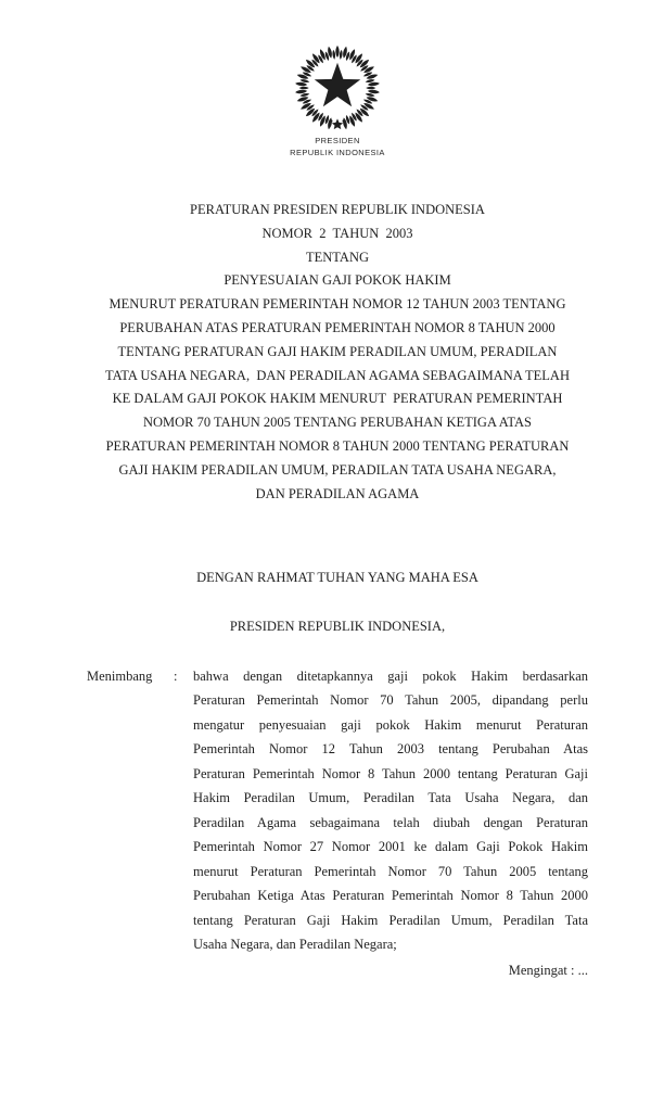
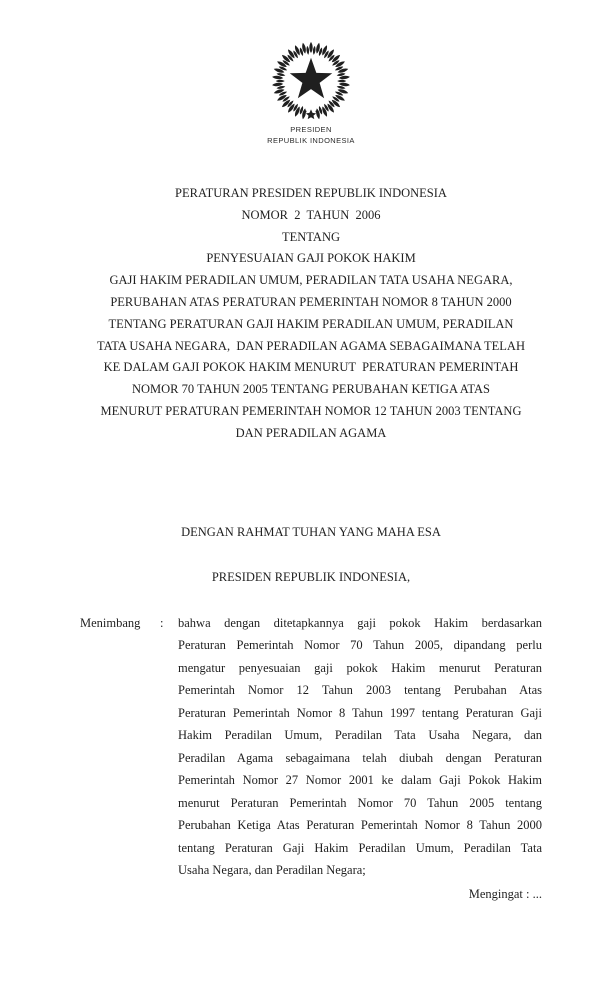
  PRESIDEN
  REPUBLIK INDONESIA
  PERATURAN PRESIDEN REPUBLIK INDONESIA
- NOMOR 2 TAHUN 2003
+ NOMOR 2 TAHUN 2006
  TENTANG
  PENYESUAIAN GAJI POKOK HAKIM
- MENURUT PERATURAN PEMERINTAH NOMOR 12 TAHUN 2003 TENTANG
+ GAJI HAKIM PERADILAN UMUM, PERADILAN TATA USAHA NEGARA,
  PERUBAHAN ATAS PERATURAN PEMERINTAH NOMOR 8 TAHUN 2000
  TENTANG PERATURAN GAJI HAKIM PERADILAN UMUM, PERADILAN
  TATA USAHA NEGARA, DAN PERADILAN AGAMA SEBAGAIMANA TELAH
  KE DALAM GAJI POKOK HAKIM MENURUT PERATURAN PEMERINTAH
  NOMOR 70 TAHUN 2005 TENTANG PERUBAHAN KETIGA ATAS
- PERATURAN PEMERINTAH NOMOR 8 TAHUN 2000 TENTANG PERATURAN
- GAJI HAKIM PERADILAN UMUM, PERADILAN TATA USAHA NEGARA,
+ MENURUT PERATURAN PEMERINTAH NOMOR 12 TAHUN 2003 TENTANG
  DAN PERADILAN AGAMA
  DENGAN RAHMAT TUHAN YANG MAHA ESA
  PRESIDEN REPUBLIK INDONESIA,
  Menimbang
  :
  bahwa dengan ditetapkannya gaji pokok Hakim berdasarkan
  Peraturan Pemerintah Nomor 70 Tahun 2005, dipandang perlu
  mengatur penyesuaian gaji pokok Hakim menurut Peraturan
  Pemerintah Nomor 12 Tahun 2003 tentang Perubahan Atas
- Peraturan Pemerintah Nomor 8 Tahun 2000 tentang Peraturan Gaji
+ Peraturan Pemerintah Nomor 8 Tahun 1997 tentang Peraturan Gaji
  Hakim Peradilan Umum, Peradilan Tata Usaha Negara, dan
  Peradilan Agama sebagaimana telah diubah dengan Peraturan
  Pemerintah Nomor 27 Nomor 2001 ke dalam Gaji Pokok Hakim
  menurut Peraturan Pemerintah Nomor 70 Tahun 2005 tentang
  Perubahan Ketiga Atas Peraturan Pemerintah Nomor 8 Tahun 2000
  tentang Peraturan Gaji Hakim Peradilan Umum, Peradilan Tata
  Usaha Negara, dan Peradilan Negara;
  Mengingat : ...
